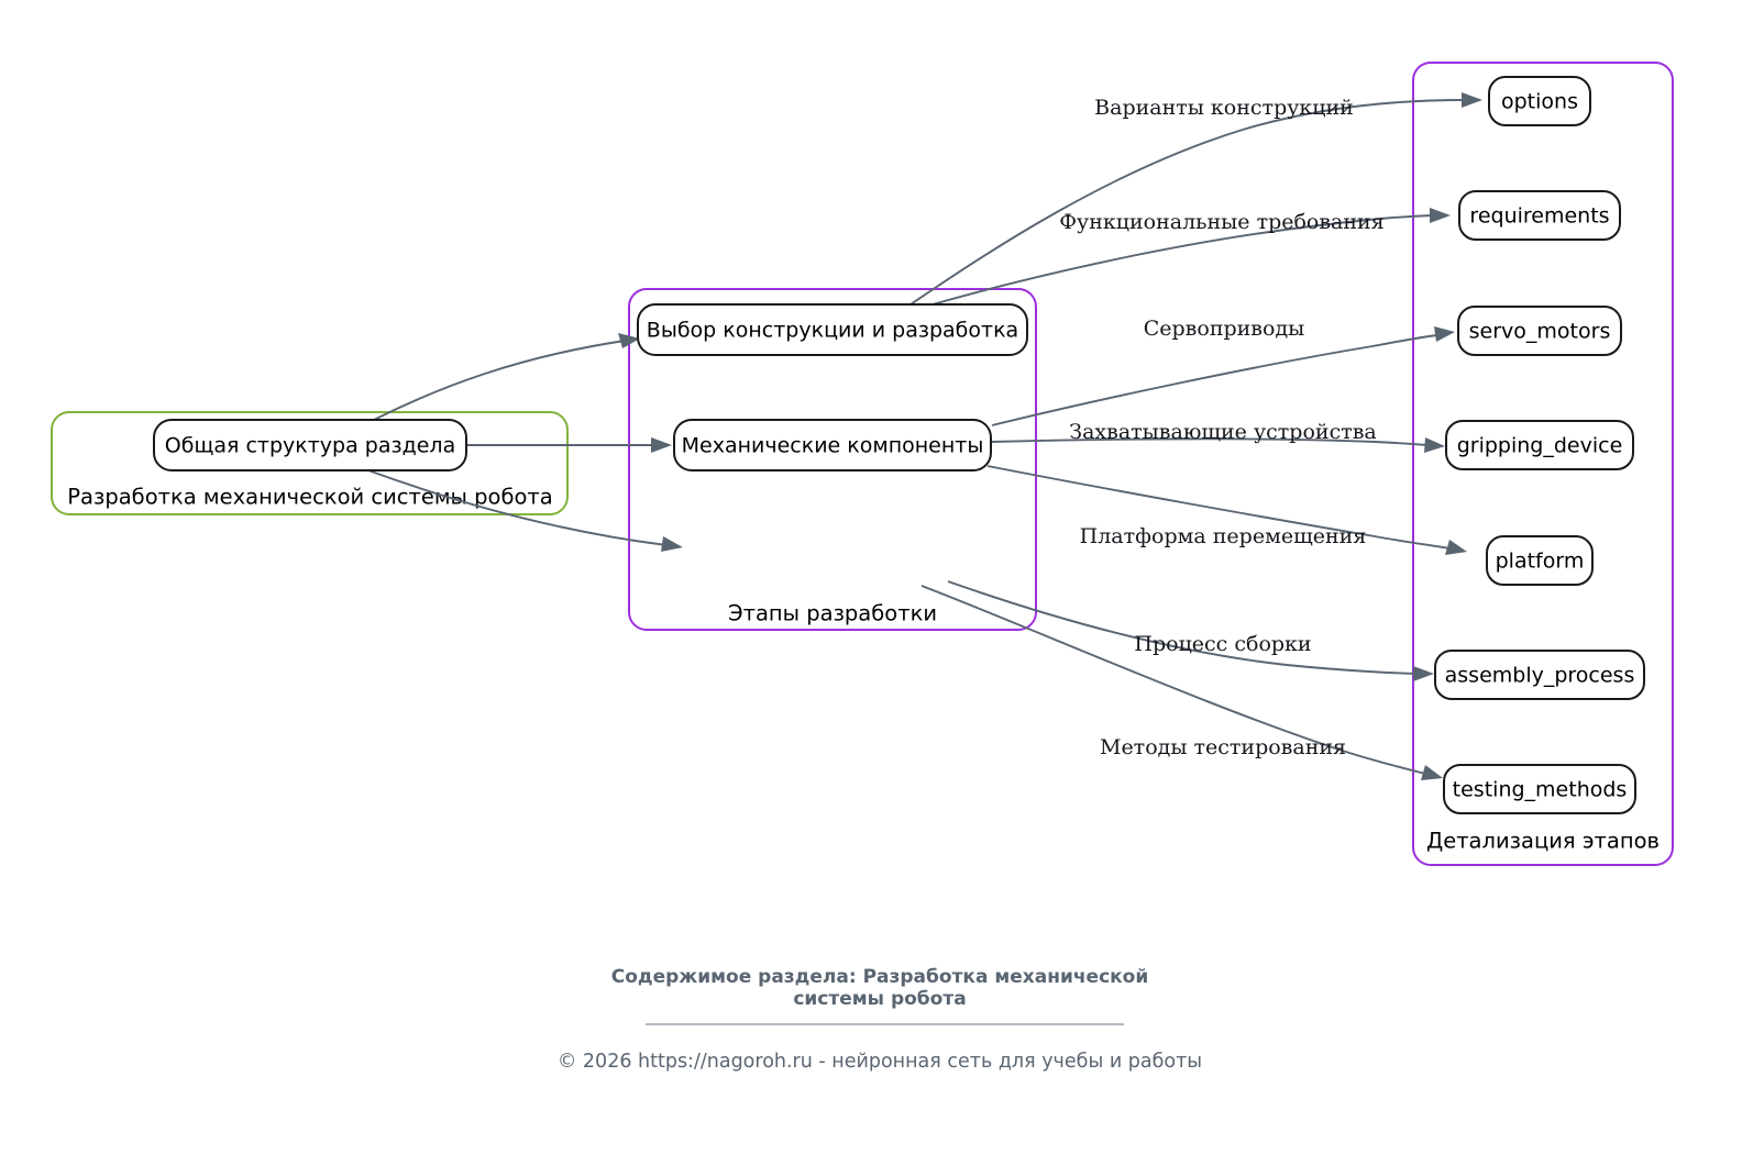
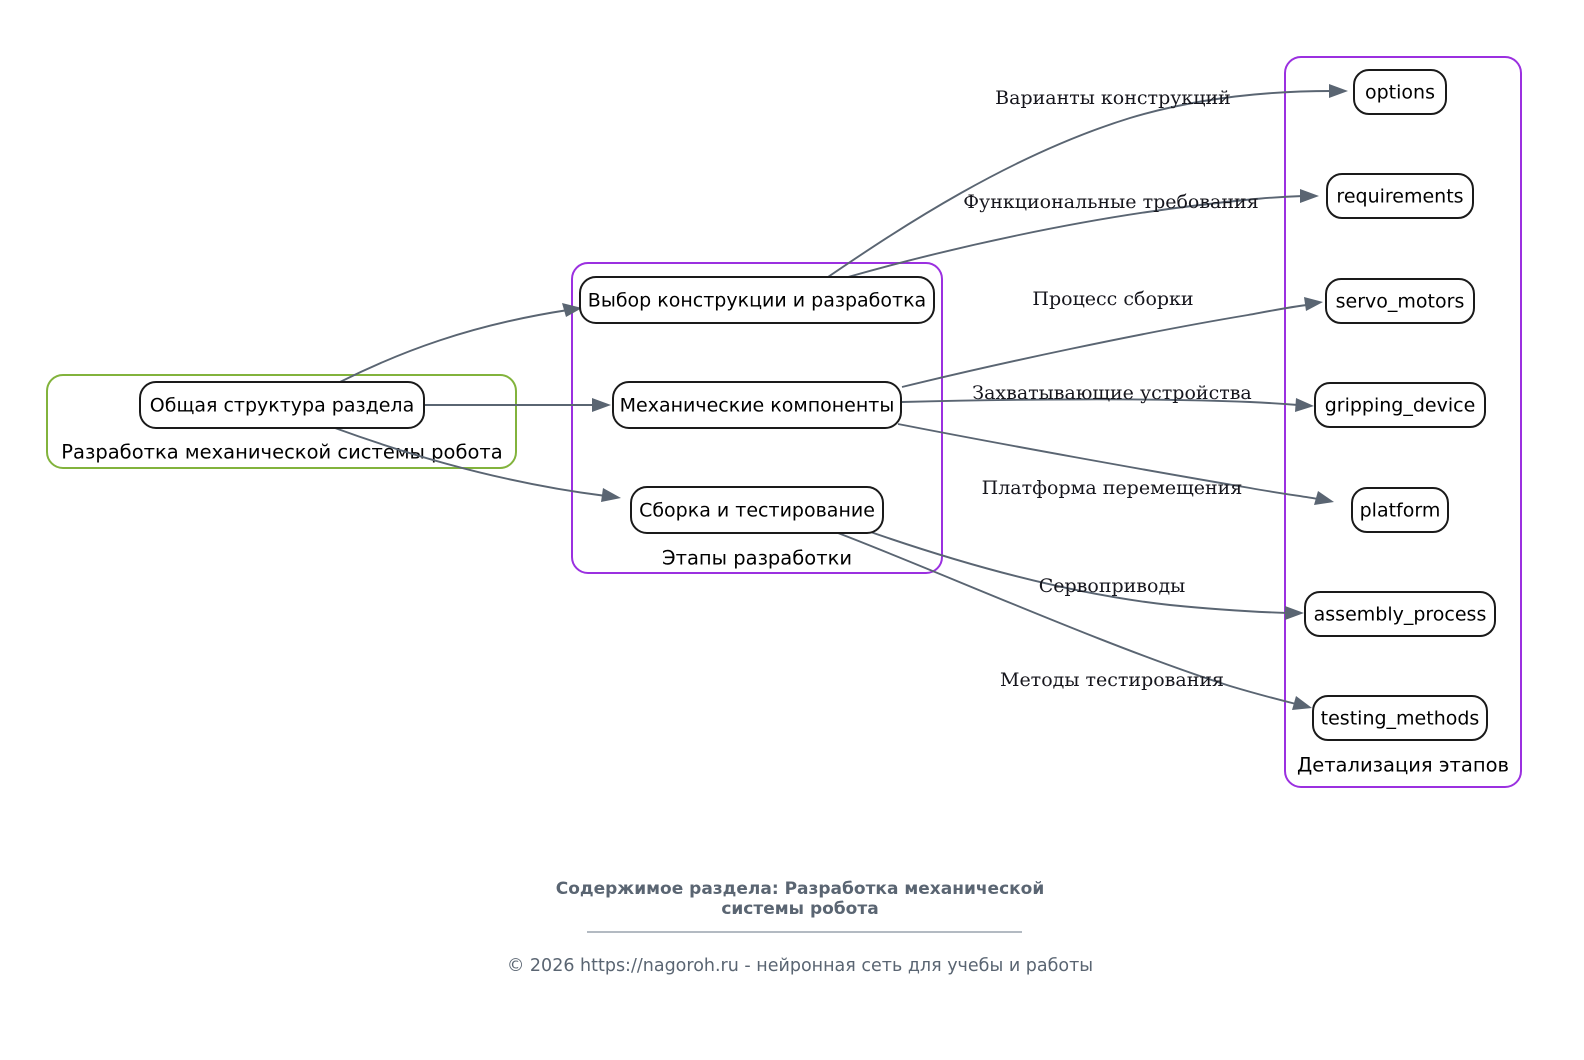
  Разработка механической системы робота
  Этапы разработки
  Детализация этапов
  Варианты конструкций
  Функциональные требования
- Сервоприводы
+ Процесс сборки
  Захватывающие устройства
  Платформа перемещения
- Процесс сборки
+ Сервоприводы
  Методы тестирования
  Общая структура раздела
  Выбор конструкции и разработка
  Механические компоненты
+ Сборка и тестирование
  options
  requirements
  servo_motors
  gripping_device
  platform
  assembly_process
  testing_methods
  Содержимое раздела: Разработка механической
  системы робота
  © 2026 https://nagoroh.ru - нейронная сеть для учебы и работы
